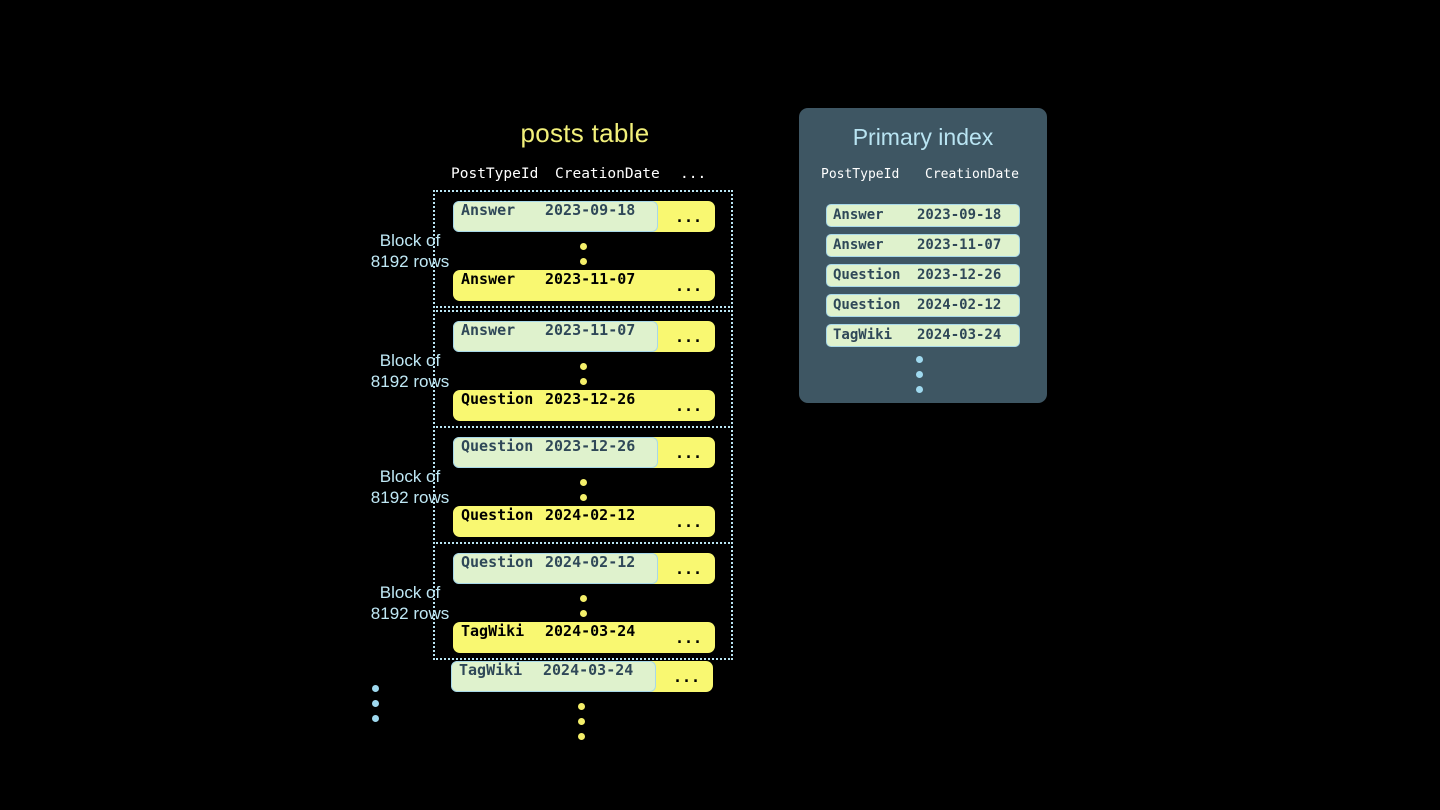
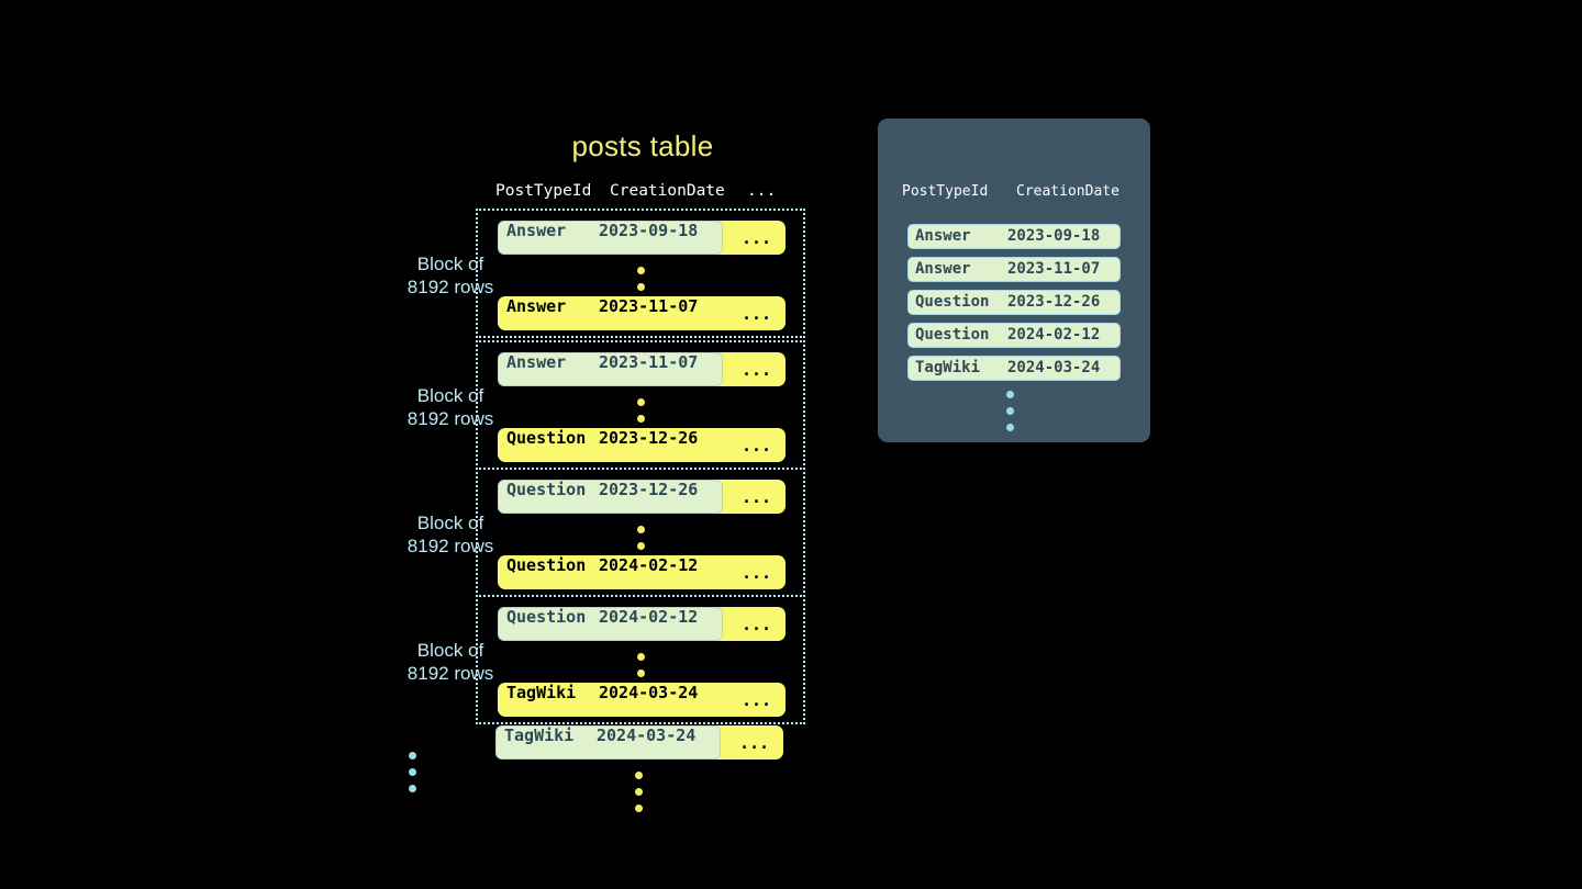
  posts table
  PostTypeId
  CreationDate
  ...
  Block of
  8192 rows
  Answer
  2023-09-18
  ...
  Answer
  2023-11-07
  ...
  Block of
  8192 rows
  Answer
  2023-11-07
  ...
  Question
  2023-12-26
  ...
  Block of
  8192 rows
  Question
  2023-12-26
  ...
  Question
  2024-02-12
  ...
  Block of
  8192 rows
  Question
  2024-02-12
  ...
  TagWiki
  2024-03-24
  ...
  TagWiki
  2024-03-24
  ...
- Primary index
  PostTypeId
  CreationDate
  Answer
  2023-09-18
  Answer
  2023-11-07
  Question
  2023-12-26
  Question
  2024-02-12
  TagWiki
  2024-03-24
